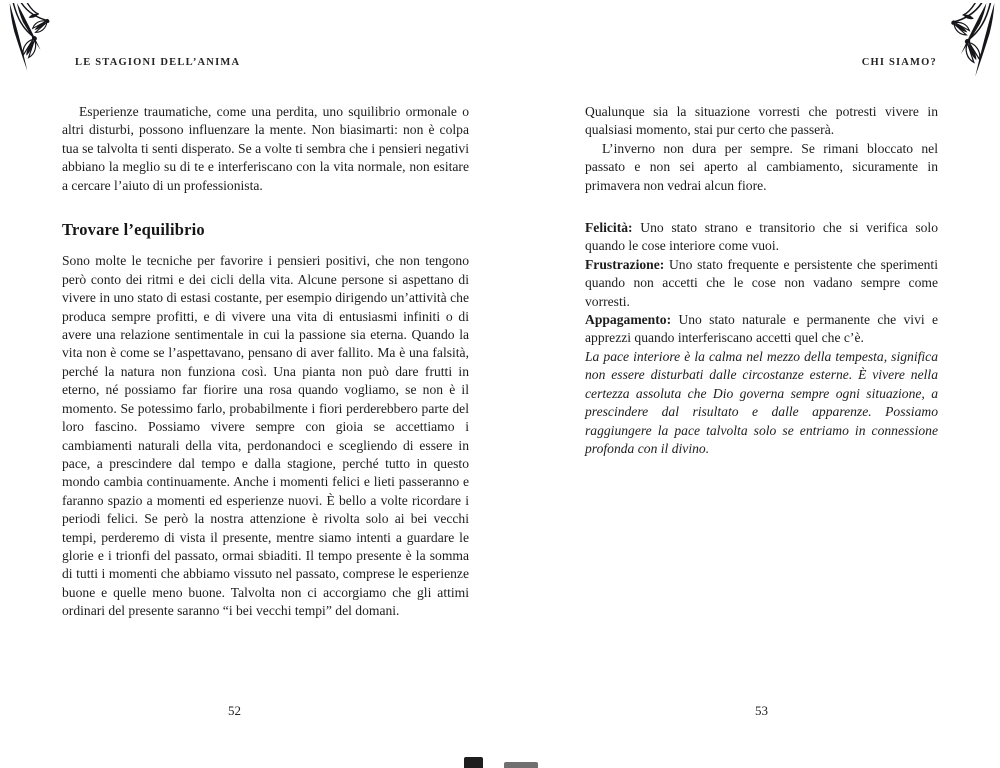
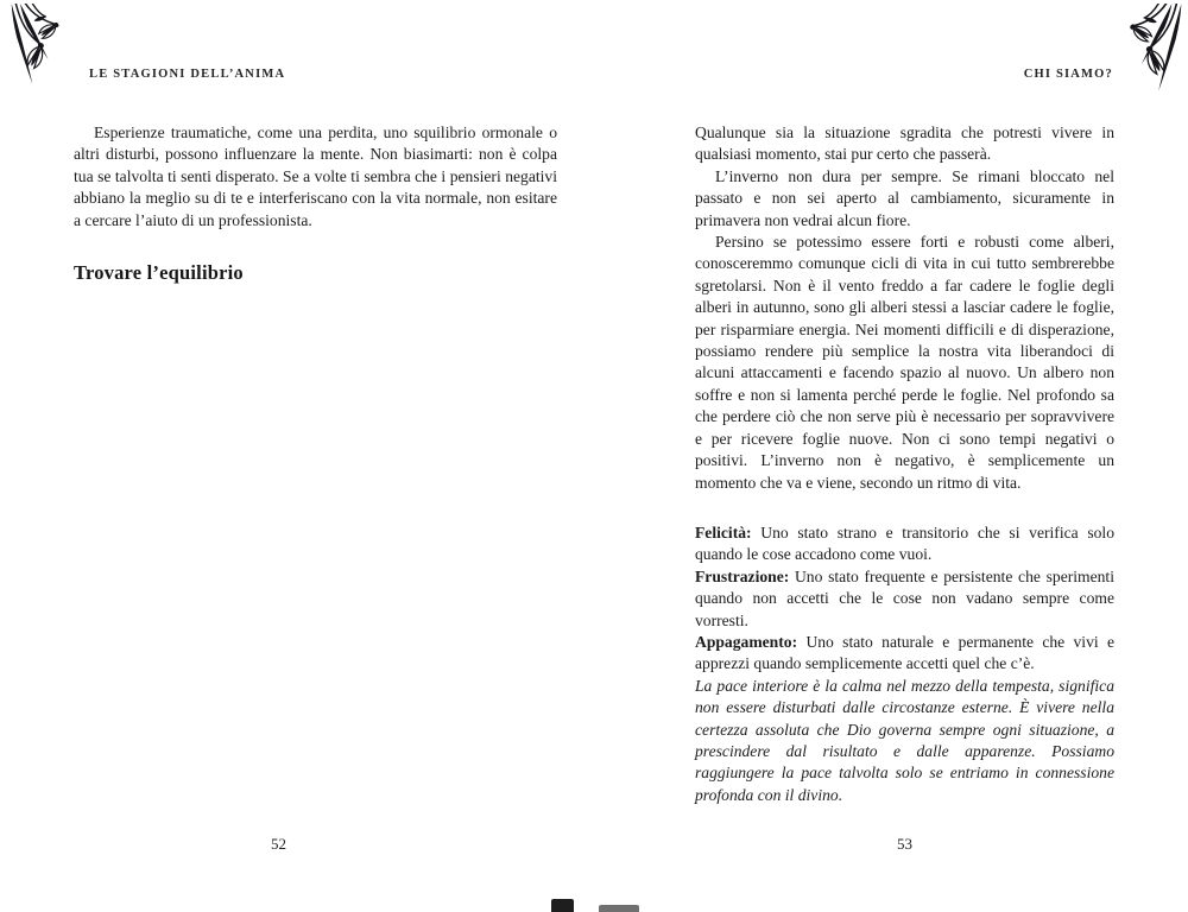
  LE STAGIONI DELL’ANIMA
  CHI SIAMO?
  Esperienze traumatiche, come una perdita, uno squilibrio ormonale o altri disturbi, possono influenzare la mente. Non biasimarti: non è colpa tua se talvolta ti senti disperato. Se a volte ti sembra che i pensieri negativi abbiano la meglio su di te e interferiscano con la vita normale, non esitare a cercare l’aiuto di un professionista.
  Trovare l’equilibrio
- Sono molte le tecniche per favorire i pensieri positivi, che non tengono però conto dei ritmi e dei cicli della vita. Alcune persone si aspettano di vivere in uno stato di estasi costante, per esempio dirigendo un’attività che produca sempre profitti, e di vivere una vita di entusiasmi infiniti o di avere una relazione sentimentale in cui la passione sia eterna. Quando la vita non è come se l’aspettavano, pensano di aver fallito. Ma è una falsità, perché la natura non funziona così. Una pianta non può dare frutti in eterno, né possiamo far fiorire una rosa quando vogliamo, se non è il momento. Se potessimo farlo, probabilmente i fiori perderebbero parte del loro fascino. Possiamo vivere sempre con gioia se accettiamo i cambiamenti naturali della vita, perdonandoci e scegliendo di essere in pace, a prescindere dal tempo e dalla stagione, perché tutto in questo mondo cambia continuamente. Anche i momenti felici e lieti passeranno e faranno spazio a momenti ed esperienze nuovi. È bello a volte ricordare i periodi felici. Se però la nostra attenzione è rivolta solo ai bei vecchi tempi, perderemo di vista il presente, mentre siamo intenti a guardare le glorie e i trionfi del passato, ormai sbiaditi. Il tempo presente è la somma di tutti i momenti che abbiamo vissuto nel passato, comprese le esperienze buone e quelle meno buone. Talvolta non ci accorgiamo che gli attimi ordinari del presente saranno “i bei vecchi tempi” del domani.
  52
- Qualunque sia la situazione vorresti che potresti vivere in qualsiasi momento, stai pur certo che passerà.
+ Qualunque sia la situazione sgradita che potresti vivere in qualsiasi momento, stai pur certo che passerà.
  L’inverno non dura per sempre. Se rimani bloccato nel passato e non sei aperto al cambiamento, sicuramente in primavera non vedrai alcun fiore.
+ Persino se potessimo essere forti e robusti come alberi, conosceremmo comunque cicli di vita in cui tutto sembrerebbe sgretolarsi. Non è il vento freddo a far cadere le foglie degli alberi in autunno, sono gli alberi stessi a lasciar cadere le foglie, per risparmiare energia. Nei momenti difficili e di disperazione, possiamo rendere più semplice la nostra vita liberandoci di alcuni attaccamenti e facendo spazio al nuovo. Un albero non soffre e non si lamenta perché perde le foglie. Nel profondo sa che perdere ciò che non serve più è necessario per sopravvivere e per ricevere foglie nuove. Non ci sono tempi negativi o positivi. L’inverno non è negativo, è semplicemente un momento che va e viene, secondo un ritmo di vita.
- Felicità: Uno stato strano e transitorio che si verifica solo quando le cose interiore come vuoi.
+ Felicità: Uno stato strano e transitorio che si verifica solo quando le cose accadono come vuoi.
  Frustrazione: Uno stato frequente e persistente che sperimenti quando non accetti che le cose non vadano sempre come vorresti.
- Appagamento: Uno stato naturale e permanente che vivi e apprezzi quando interferiscano accetti quel che c’è.
+ Appagamento: Uno stato naturale e permanente che vivi e apprezzi quando semplicemente accetti quel che c’è.
  La pace interiore è la calma nel mezzo della tempesta, significa non essere disturbati dalle circostanze esterne. È vivere nella certezza assoluta che Dio governa sempre ogni situazione, a prescindere dal risultato e dalle apparenze. Possiamo raggiungere la pace talvolta solo se entriamo in connessione profonda con il divino.
  53
